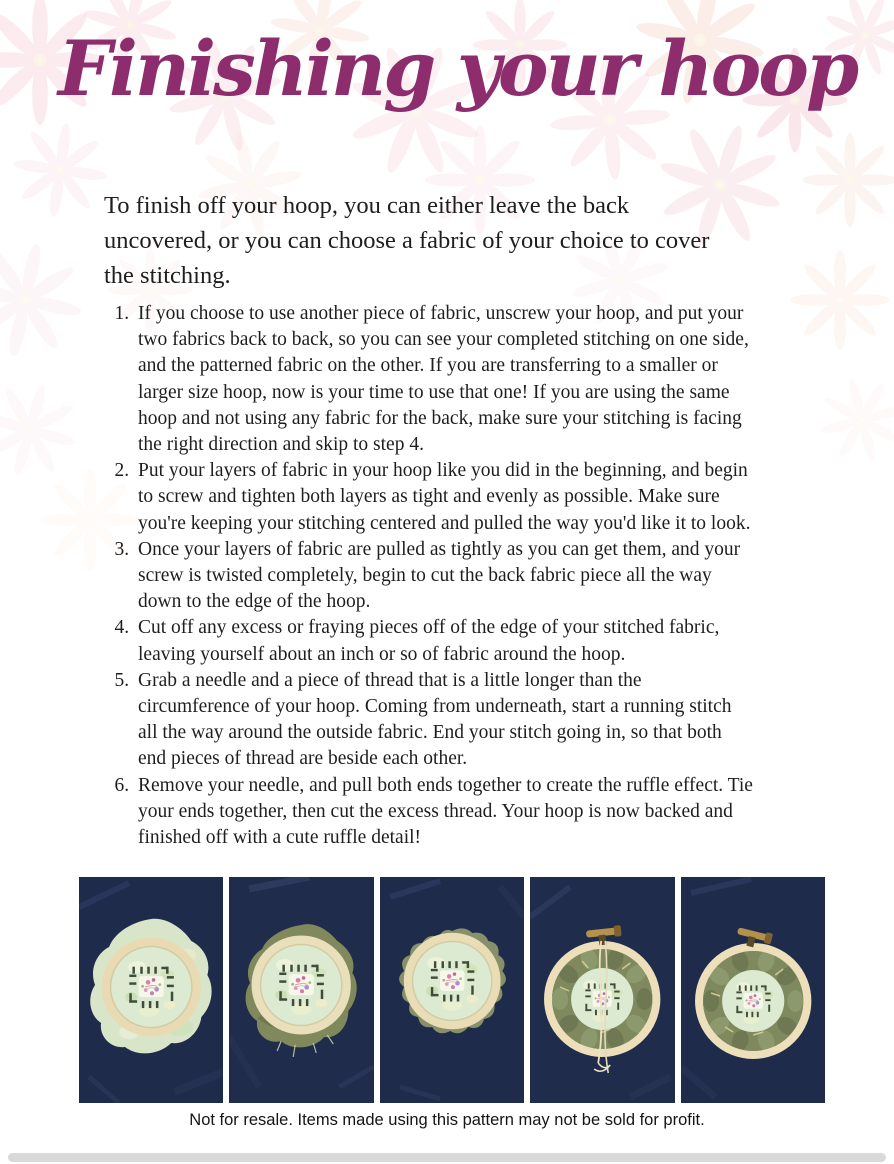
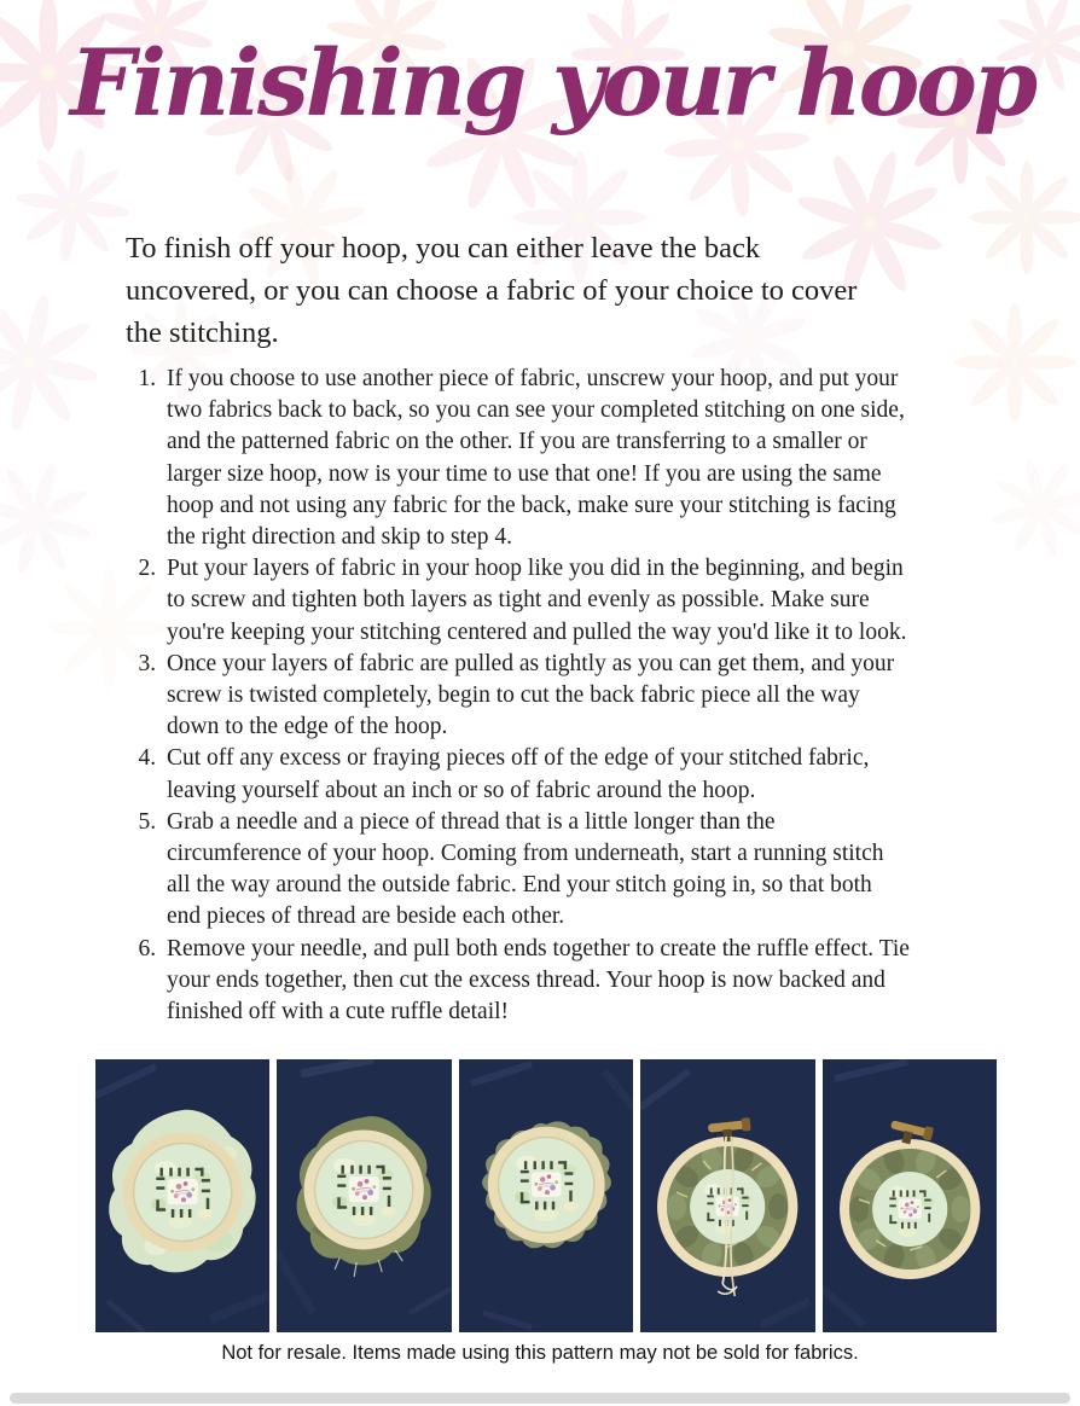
  Finishing your hoop
  To finish off your hoop, you can either leave the back
  uncovered, or you can choose a fabric of your choice to cover
  the stitching.
  If you choose to use another piece of fabric, unscrew your hoop, and put your
  two fabrics back to back, so you can see your completed stitching on one side,
  and the patterned fabric on the other. If you are transferring to a smaller or
  larger size hoop, now is your time to use that one! If you are using the same
  hoop and not using any fabric for the back, make sure your stitching is facing
  the right direction and skip to step 4.
  Put your layers of fabric in your hoop like you did in the beginning, and begin
  to screw and tighten both layers as tight and evenly as possible. Make sure
  you're keeping your stitching centered and pulled the way you'd like it to look.
  Once your layers of fabric are pulled as tightly as you can get them, and your
  screw is twisted completely, begin to cut the back fabric piece all the way
  down to the edge of the hoop.
  Cut off any excess or fraying pieces off of the edge of your stitched fabric,
  leaving yourself about an inch or so of fabric around the hoop.
  Grab a needle and a piece of thread that is a little longer than the
  circumference of your hoop. Coming from underneath, start a running stitch
  all the way around the outside fabric. End your stitch going in, so that both
  end pieces of thread are beside each other.
  Remove your needle, and pull both ends together to create the ruffle effect. Tie
  your ends together, then cut the excess thread. Your hoop is now backed and
  finished off with a cute ruffle detail!
- Not for resale. Items made using this pattern may not be sold for profit.
+ Not for resale. Items made using this pattern may not be sold for fabrics.
